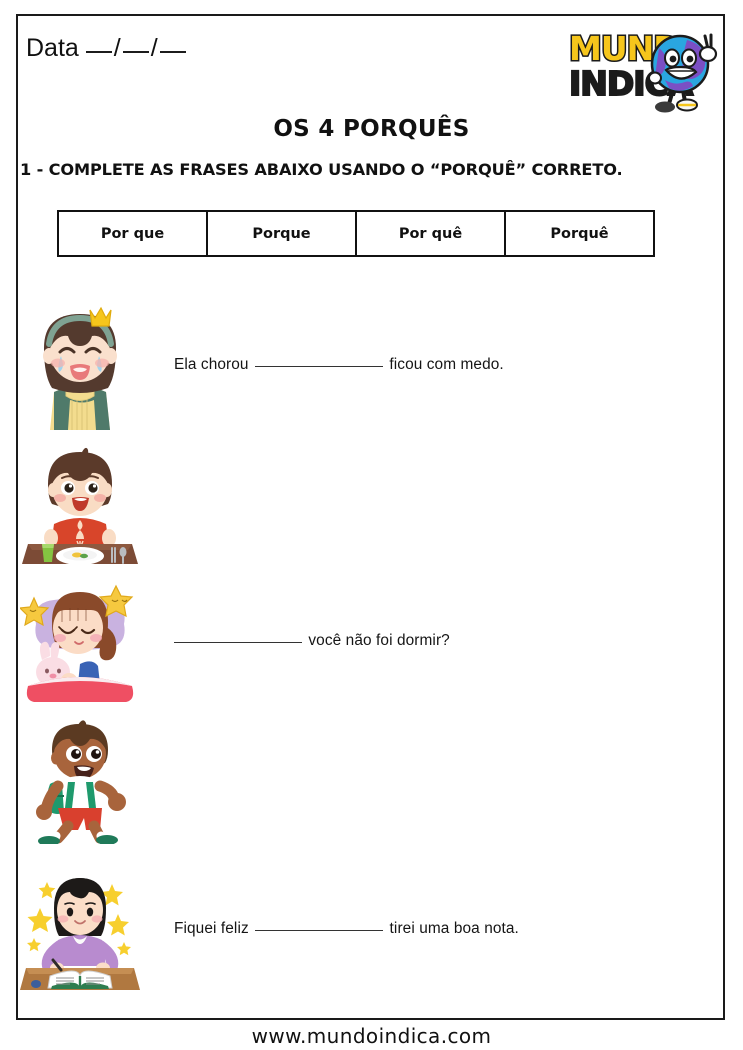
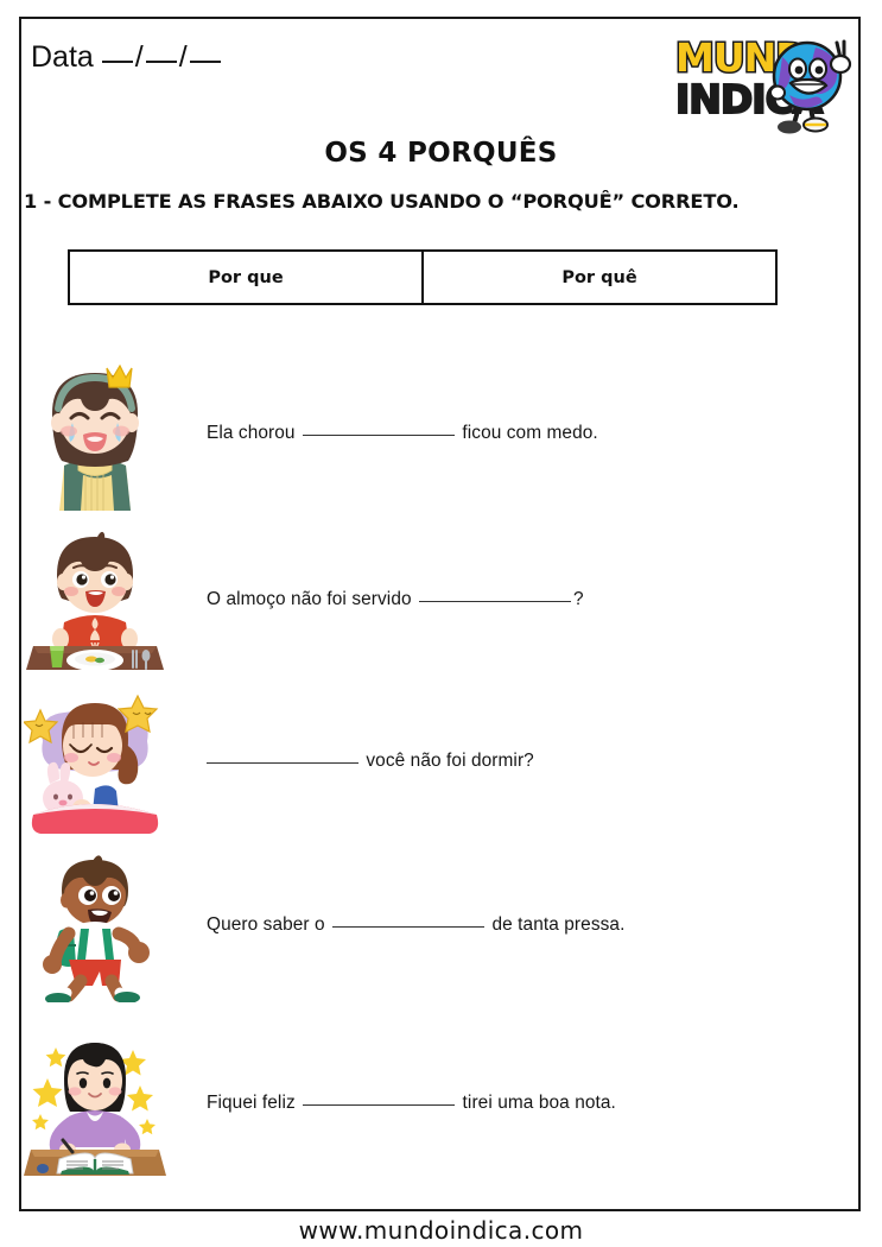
  Data / /
  MUN
  OS 4 PORQUÊS
  1 - COMPLETE AS FRASES ABAIXO USANDO O “PORQUÊ” CORRETO.
  Por que
- Porque
  Por quê
- Porquê
  Ela chorou ficou com medo.
+ O almoço não foi servido ?
  você não foi dormir?
+ Quero saber o de tanta pressa.
  Fiquei feliz tirei uma boa nota.
  www.mundoindica.com
